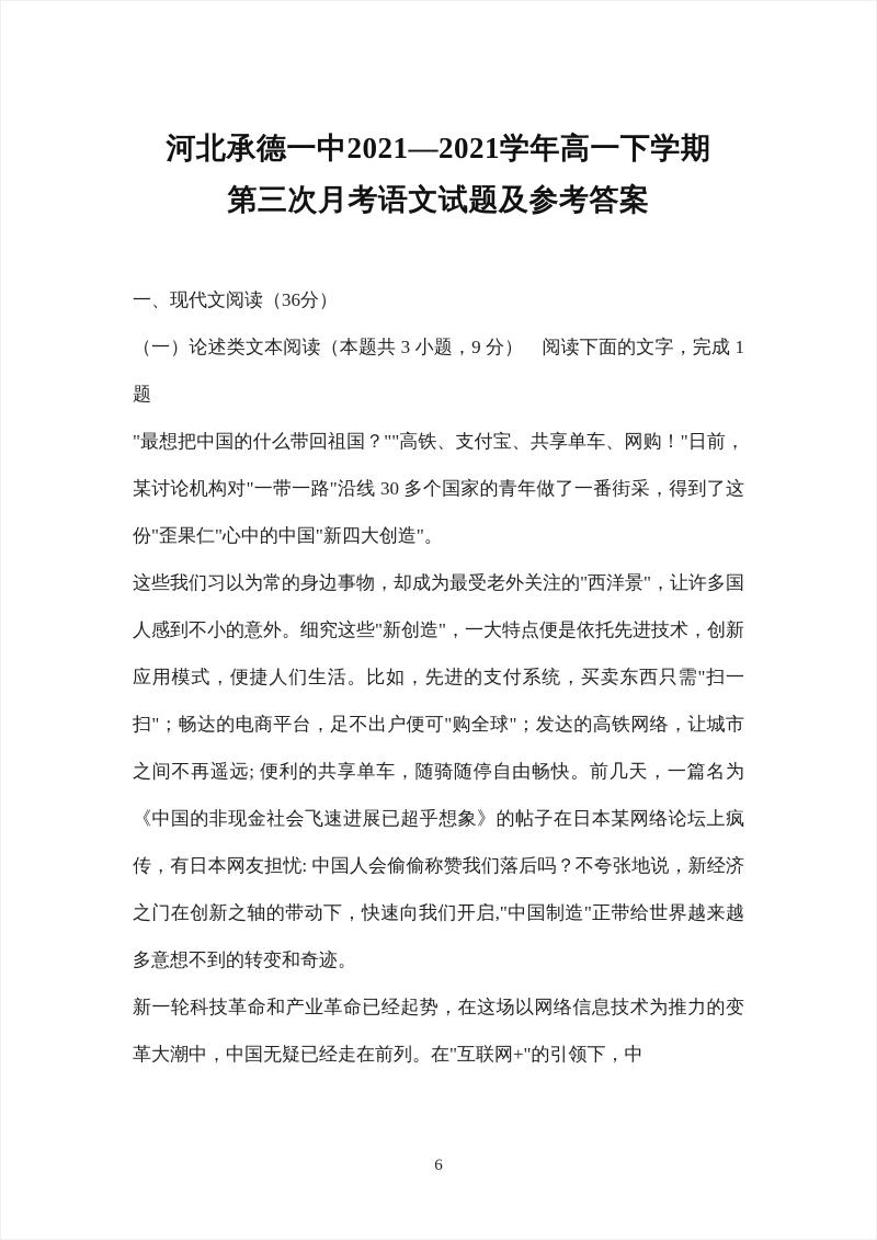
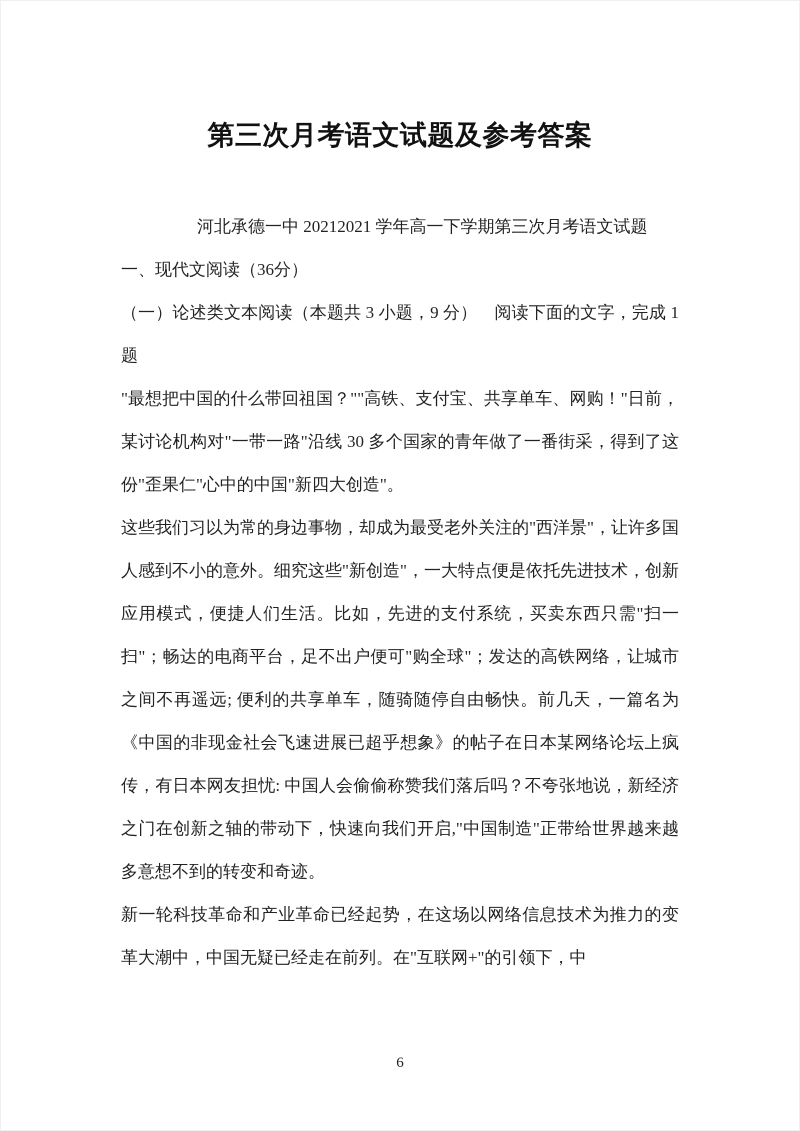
- 河北承德一中2021—2021学年高一下学期
  第三次月考语文试题及参考答案
+ 河北承德一中 20212021 学年高一下学期第三次月考语文试题
  一、现代文阅读（36分）
  （一）论述类文本阅读（本题共 3 小题，9 分） 阅读下面的文字，完成 1 题
  "最想把中国的什么带回祖国？""高铁、支付宝、共享单车、网购！"日前，某讨论机构对"一带一路"沿线 30 多个国家的青年做了一番街采，得到了这份"歪果仁"心中的中国"新四大创造"。
  这些我们习以为常的身边事物，却成为最受老外关注的"西洋景"，让许多国人感到不小的意外。细究这些"新创造"，一大特点便是依托先进技术，创新应用模式，便捷人们生活。比如，先进的支付系统，买卖东西只需"扫一扫"；畅达的电商平台，足不出户便可"购全球"；发达的高铁网络，让城市之间不再遥远; 便利的共享单车，随骑随停自由畅快。前几天，一篇名为《中国的非现金社会飞速进展已超乎想象》的帖子在日本某网络论坛上疯传，有日本网友担忧: 中国人会偷偷称赞我们落后吗？不夸张地说，新经济之门在创新之轴的带动下，快速向我们开启,"中国制造"正带给世界越来越多意想不到的转变和奇迹。
  新一轮科技革命和产业革命已经起势，在这场以网络信息技术为推力的变革大潮中，中国无疑已经走在前列。在"互联网+"的引领下，中
  6
